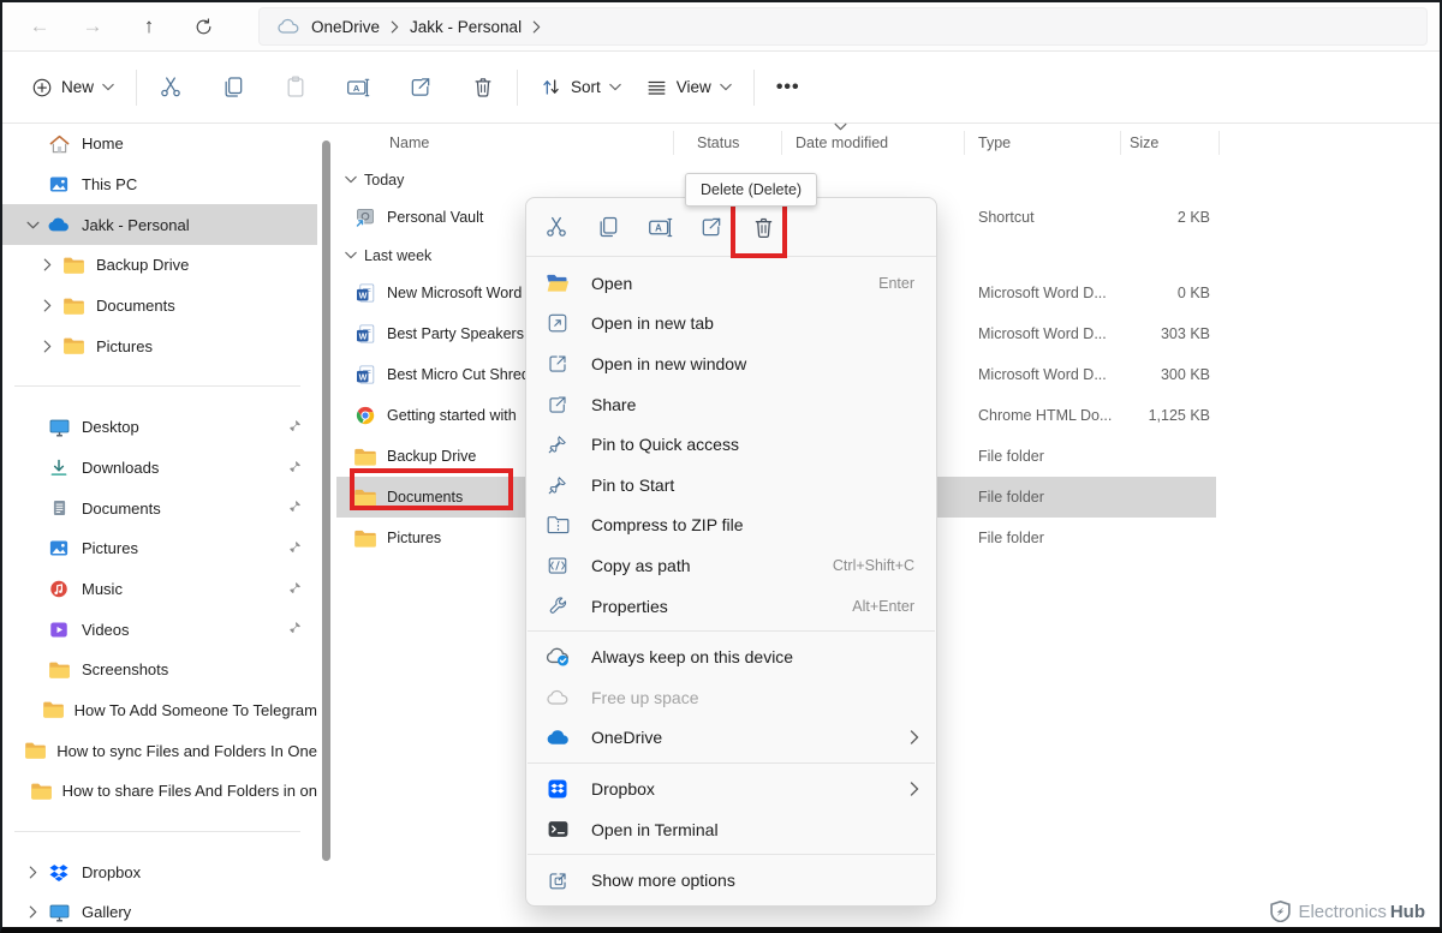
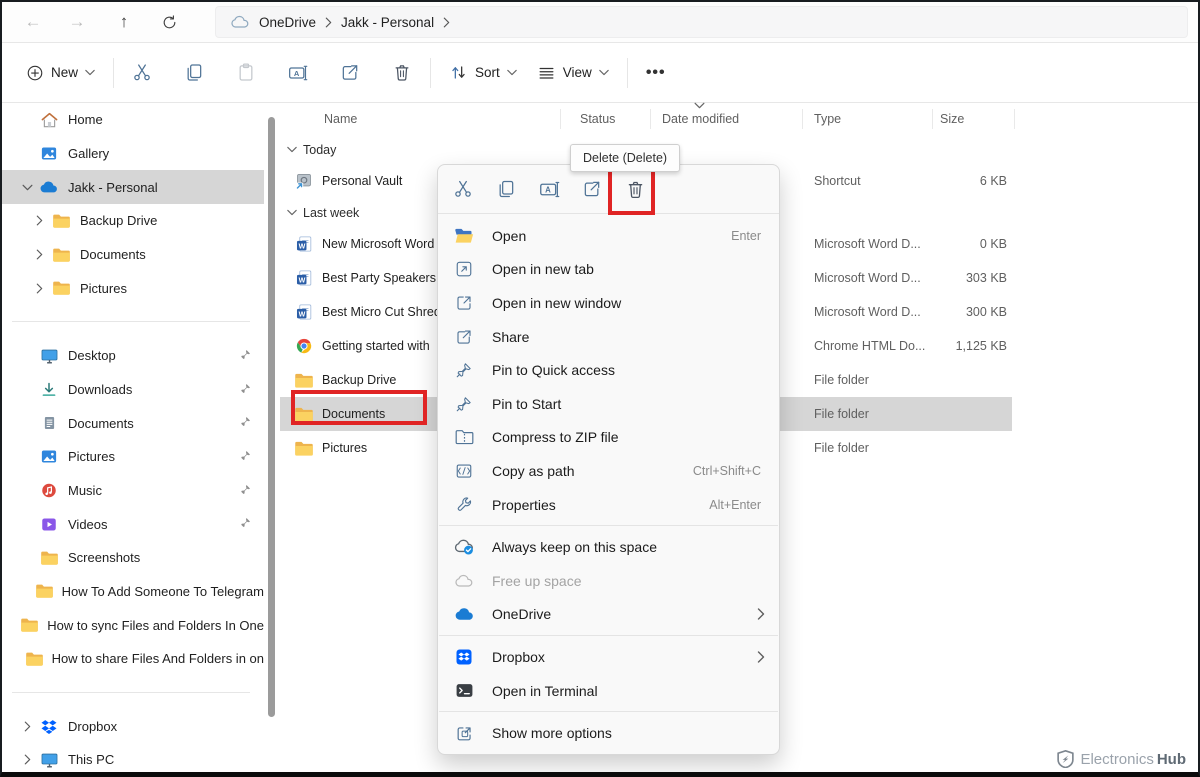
  ←
  →
  ↑
  OneDrive
  Jakk - Personal
  New
  Sort
  View
  •••
  Home
- This PC
+ Gallery
  Jakk - Personal
  Backup Drive
  Documents
  Pictures
  Desktop
  Downloads
  Documents
  Pictures
  Music
  Videos
  Screenshots
  How To Add Someone To Telegram
  How to sync Files and Folders In One
  How to share Files And Folders in on
  Dropbox
- Gallery
+ This PC
  Name
  Status
  Date modified
  Type
  Size
  Today
  Personal Vault
  Shortcut
- 2 KB
+ 6 KB
  Last week
  New Microsoft Word
  Microsoft Word D...
  0 KB
  Best Party Speakers
  Microsoft Word D...
  303 KB
  Best Micro Cut Shre
  Microsoft Word D...
  300 KB
  Getting started with
  Chrome HTML Do...
  1,125 KB
  Backup Drive
  File folder
  Documents
  File folder
  Pictures
  File folder
  Open
  Enter
  Open in new tab
  Open in new window
  Share
  Pin to Quick access
  Pin to Start
  Compress to ZIP file
  Copy as path
  Ctrl+Shift+C
  Properties
  Alt+Enter
- Always keep on this device
+ Always keep on this space
  Free up space
  OneDrive
  Dropbox
  Open in Terminal
  Show more options
  Delete (Delete)
  Electronics
  Hub
